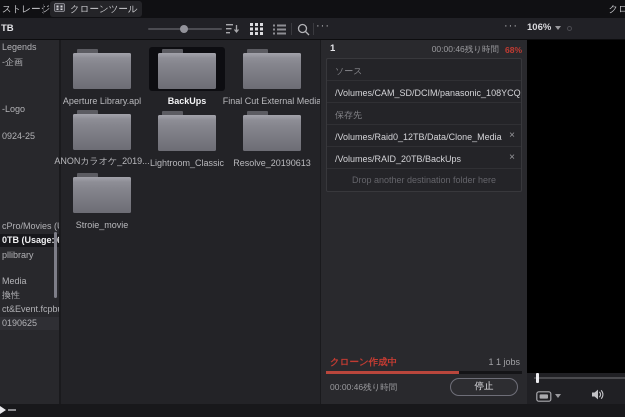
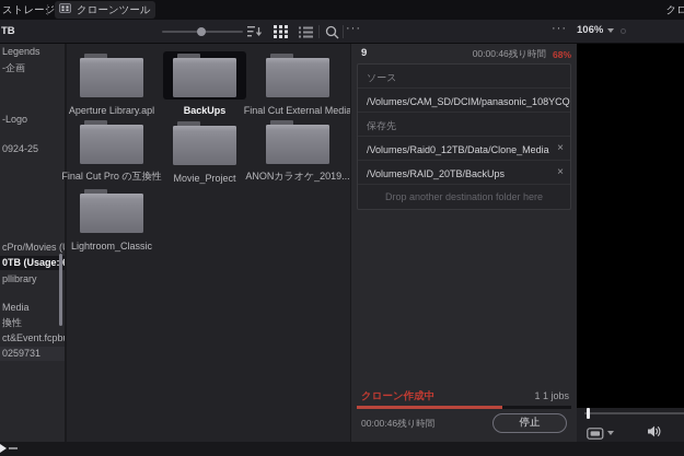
  ストレージ
  クローンツール
  クロ
  TB
  ···
  ···
  106%
  Legends
  -企画
  -Logo
  0924-25
  cPro/Movies (
  pllibrary
  Media
  換性
  ct&Event.fcpb
- 0190625
+ 0259731
  Aperture Library.apl
  BackUps
  Final Cut External Media
+ Final Cut Pro の互換性
+ Movie_Project
  ANONカラオケ_2019...
  Lightroom_Classic
- Resolve_20190613
- Stroie_movie
- 1
+ 9
  00:00:46残り時間
  68%
  ソース
  /Volumes/CAM_SD/DCIM/panasonic_108YCQ
  保存先
  /Volumes/Raid0_12TB/Data/Clone_Media
  ×
  /Volumes/RAID_20TB/BackUps
  ×
  Drop another destination folder here
  クローン作成中
  1 1 jobs
  00:00:46残り時間
  停止
